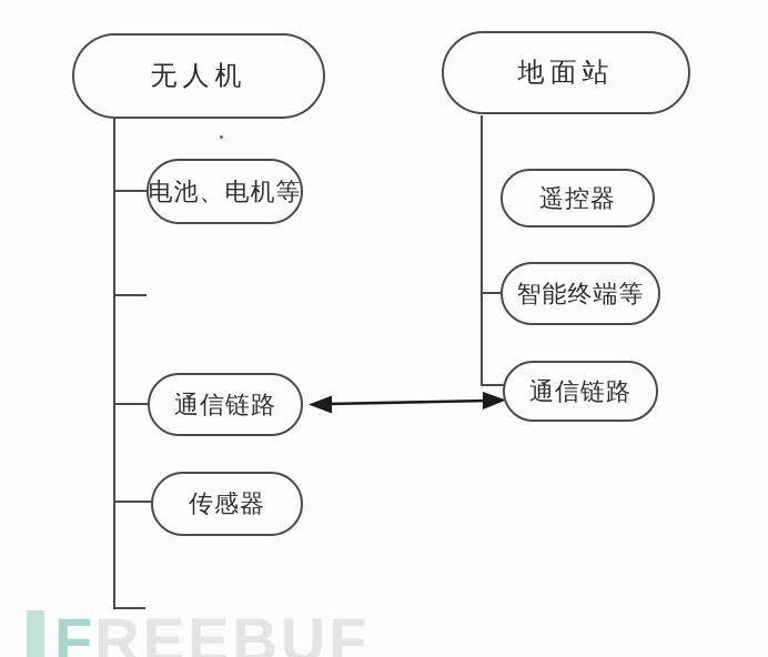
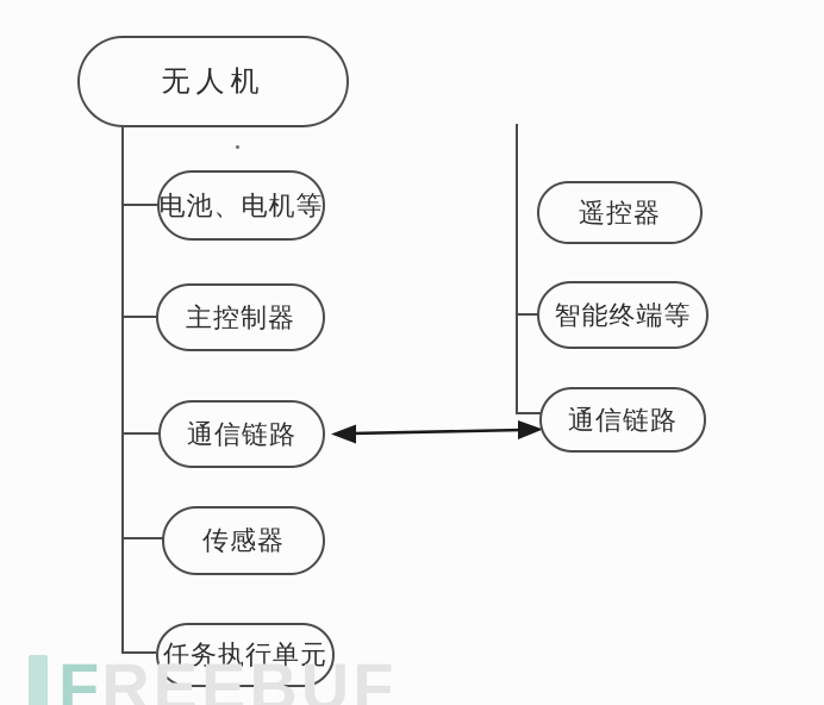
  无人机
- 地面站
  电池、电机等
+ 主控制器
  通信链路
  传感器
+ 任务执行单元
  遥控器
  智能终端等
  通信链路
  F
  REEBUF
